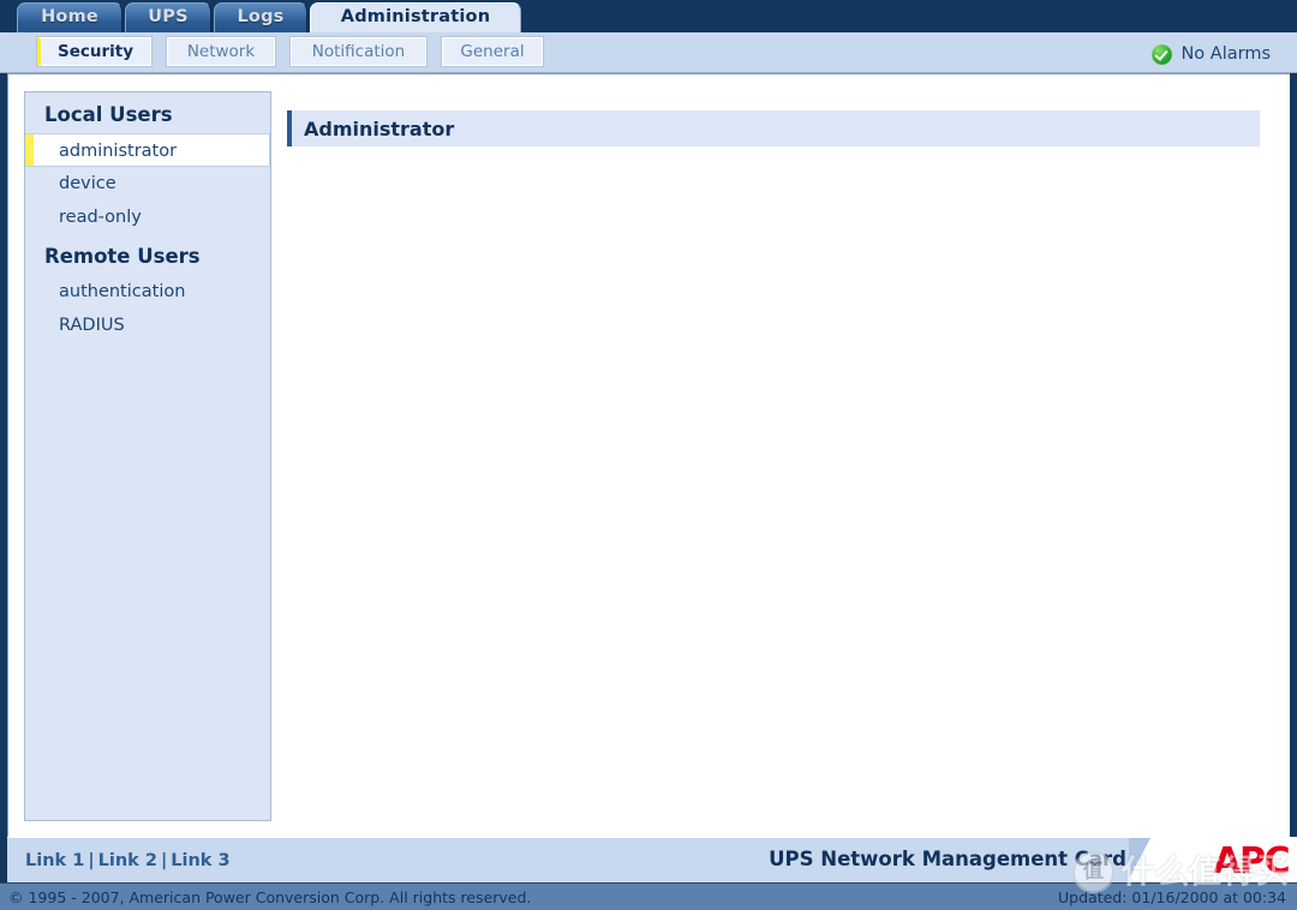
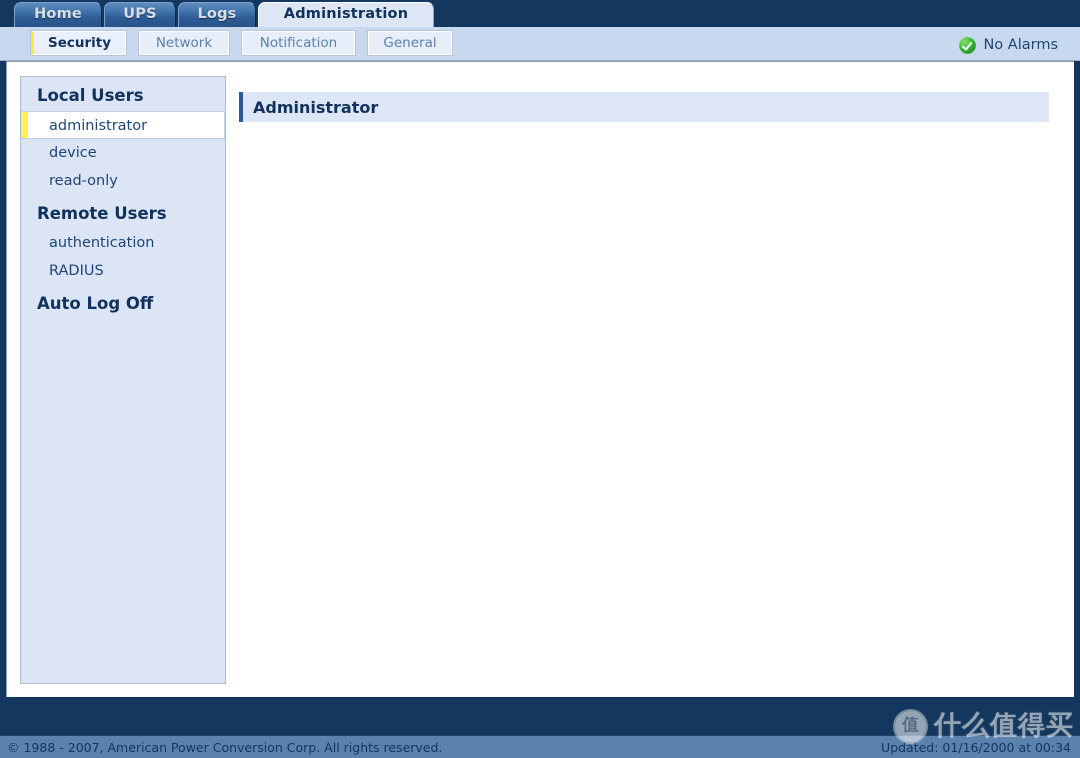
  Home
  UPS
  Logs
  Administration
  Security
  Network
  Notification
  General
  No Alarms
  Local Users
  administrator
  device
  read-only
  Remote Users
  authentication
  RADIUS
+ Auto Log Off
  Administrator
- Link 1 | Link 2 | Link 3
- UPS Network Management Card
- APC
- © 1995 - 2007, American Power Conversion Corp. All rights reserved.
+ © 1988 - 2007, American Power Conversion Corp. All rights reserved.
  Updated: 01/16/2000 at 00:34
  值
  什么值得买
